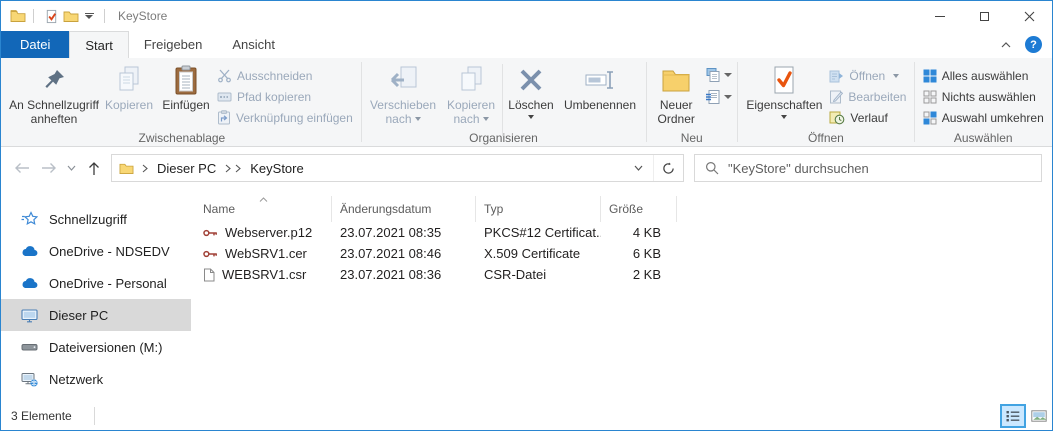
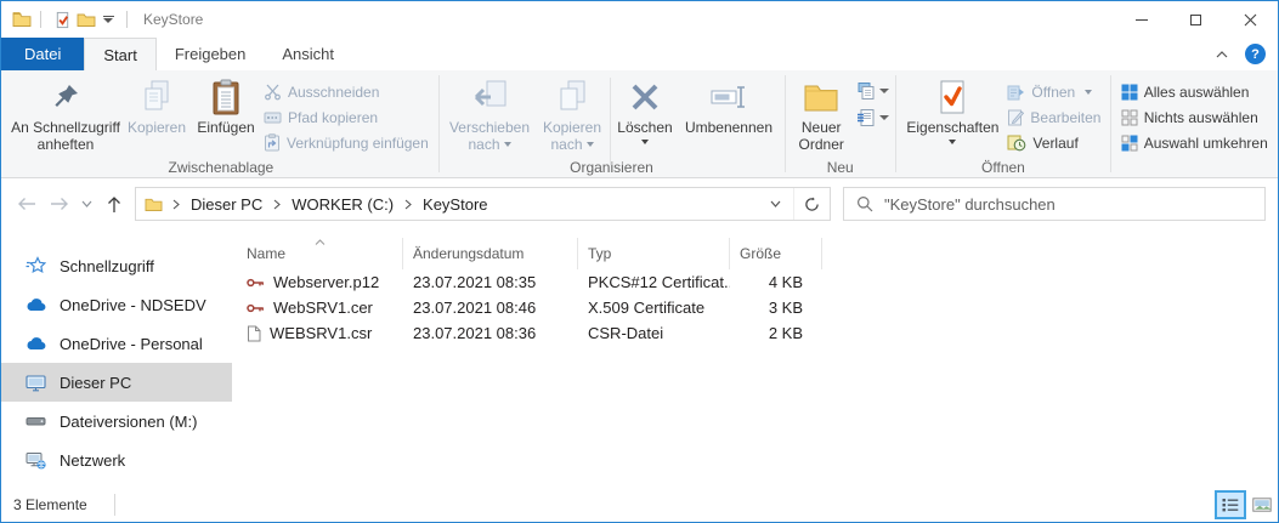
  KeyStore
  Datei
  Start
  Freigeben
  Ansicht
  ?
  An Schnellzugriff anheften
  Kopieren
  Einfügen
  Ausschneiden
  Pfad kopieren
  Verknüpfung einfügen
  Zwischenablage
  Verschieben nach
  Kopieren nach
  Löschen
  Umbenennen
  Organisieren
  Neuer Ordner
  Neu
  Eigenschaften
  Öffnen
  Bearbeiten
  Verlauf
  Öffnen
  Alles auswählen
  Nichts auswählen
  Auswahl umkehren
- Auswählen
  Dieser PC
+ WORKER (C:)
  KeyStore
  "KeyStore" durchsuchen
  Schnellzugriff
  OneDrive - NDSEDV
  OneDrive - Personal
  Dieser PC
  Dateiversionen (M:)
  Netzwerk
  Name
  Änderungsdatum
  Typ
  Größe
  Webserver.p12
  23.07.2021 08:35
  PKCS#12 Certificat.
  4 KB
  WebSRV1.cer
  23.07.2021 08:46
  X.509 Certificate
- 6 KB
+ 3 KB
  WEBSRV1.csr
  23.07.2021 08:36
  CSR-Datei
  2 KB
  3 Elemente
